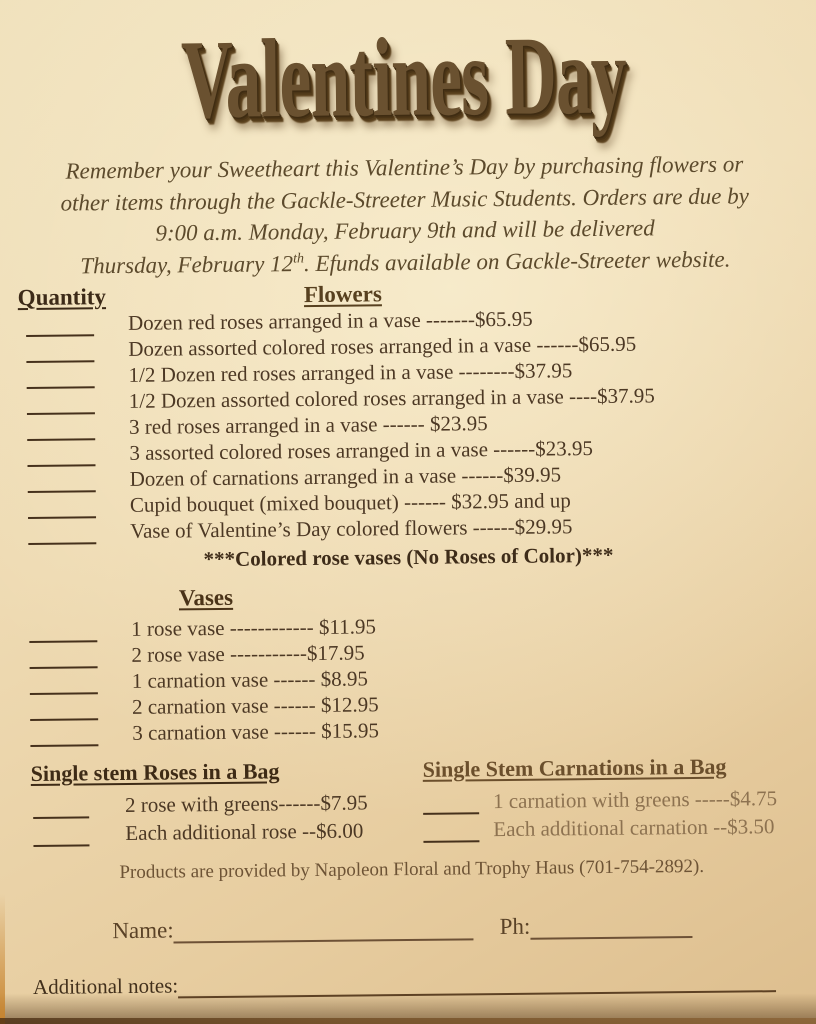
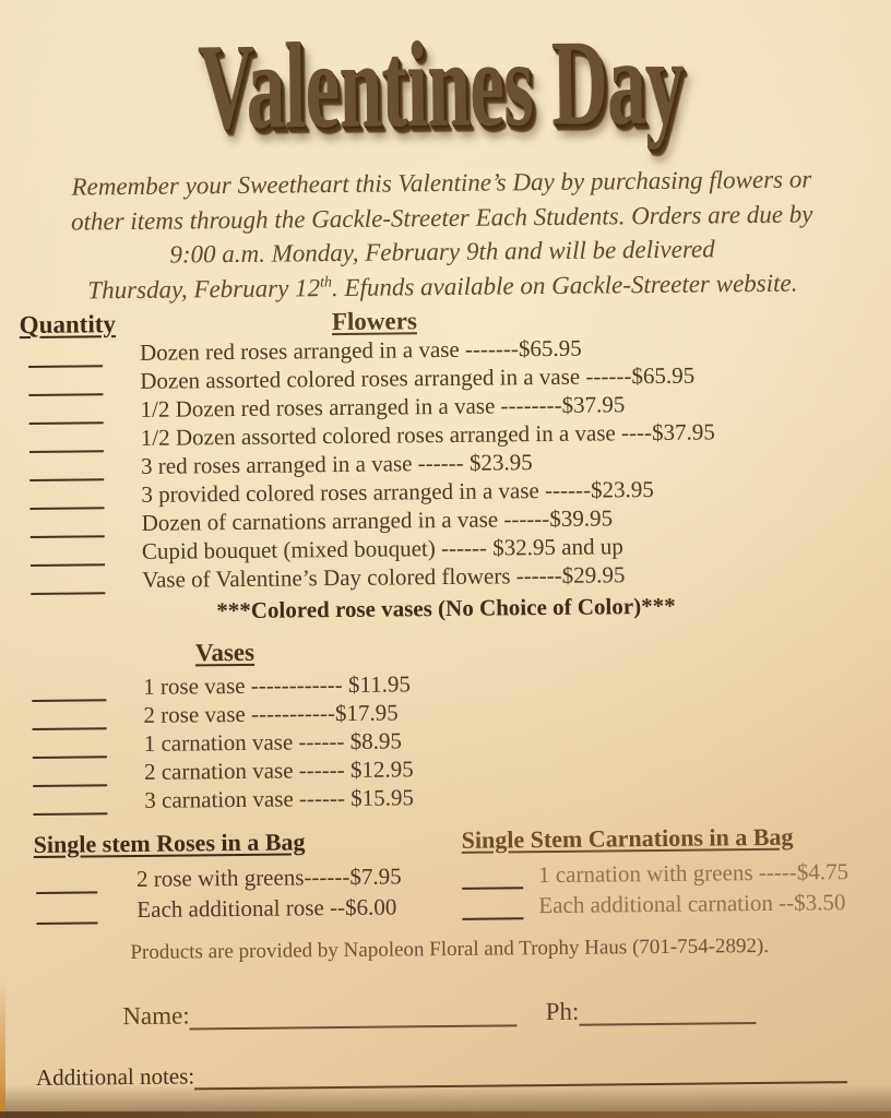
  Valentines Day
  Remember your Sweetheart this Valentine’s Day by purchasing flowers or
- other items through the Gackle-Streeter Music Students. Orders are due by
+ other items through the Gackle-Streeter Each Students. Orders are due by
  9:00 a.m. Monday, February 9th and will be delivered
  Thursday, February 12th. Efunds available on Gackle-Streeter website.
  Quantity
  Flowers
  Dozen red roses arranged in a vase -------$65.95
  Dozen assorted colored roses arranged in a vase ------$65.95
  1/2 Dozen red roses arranged in a vase --------$37.95
  1/2 Dozen assorted colored roses arranged in a vase ----$37.95
  3 red roses arranged in a vase ------ $23.95
- 3 assorted colored roses arranged in a vase ------$23.95
+ 3 provided colored roses arranged in a vase ------$23.95
  Dozen of carnations arranged in a vase ------$39.95
  Cupid bouquet (mixed bouquet) ------ $32.95 and up
  Vase of Valentine’s Day colored flowers ------$29.95
- ***Colored rose vases (No Roses of Color)***
+ ***Colored rose vases (No Choice of Color)***
  Vases
  1 rose vase ------------ $11.95
  2 rose vase -----------$17.95
  1 carnation vase ------ $8.95
  2 carnation vase ------ $12.95
  3 carnation vase ------ $15.95
  Single stem Roses in a Bag
  2 rose with greens------$7.95
  Each additional rose --$6.00
  Single Stem Carnations in a Bag
  1 carnation with greens -----$4.75
  Each additional carnation --$3.50
  Products are provided by Napoleon Floral and Trophy Haus (701-754-2892).
  Name:
  Ph:
  Additional notes:
